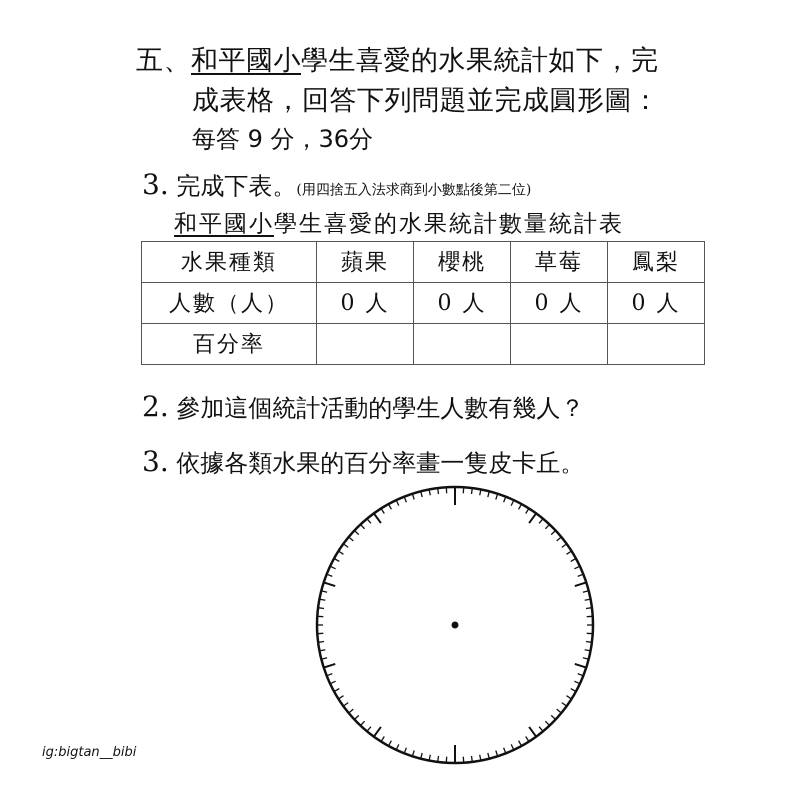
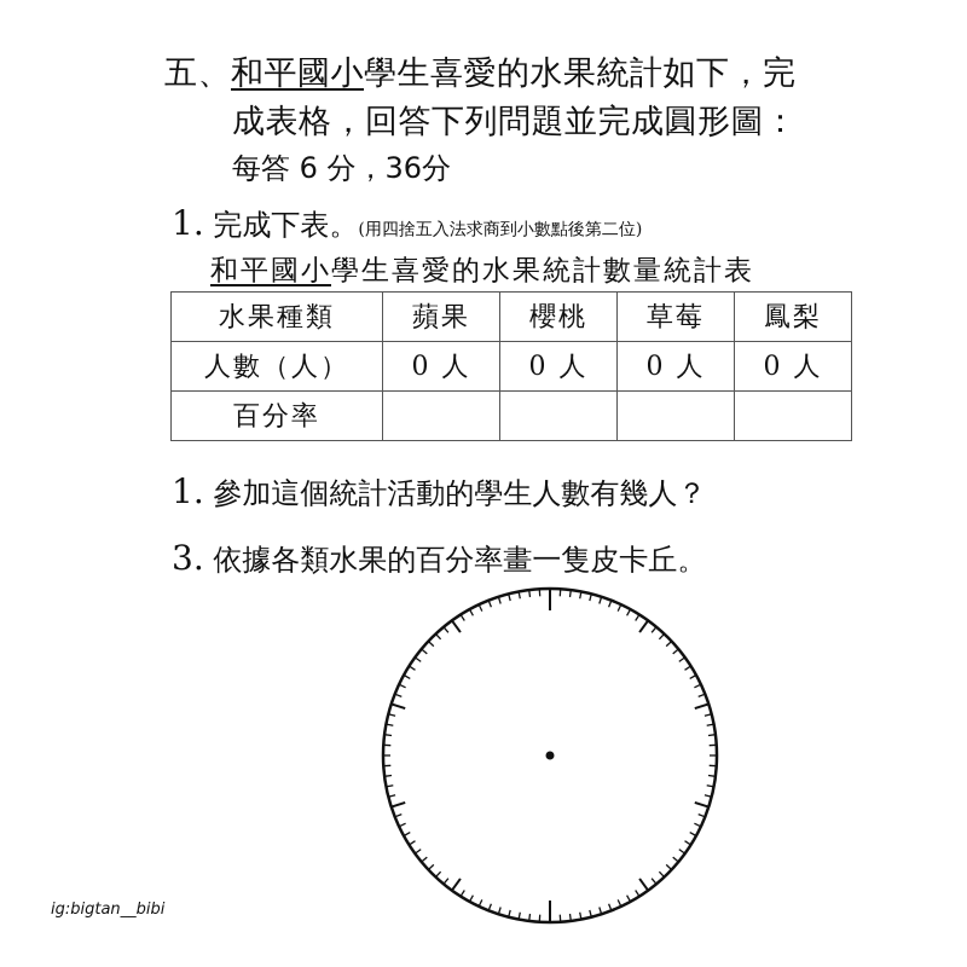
  五、和平國小學生喜愛的水果統計如下，完
  成表格，回答下列問題並完成圓形圖：
- 每答 9 分，36分
+ 每答 6 分，36分
- 3. 完成下表。(用四捨五入法求商到小數點後第二位)
+ 1. 完成下表。(用四捨五入法求商到小數點後第二位)
  和平國小學生喜愛的水果統計數量統計表
  水果種類	蘋果	櫻桃	草莓	鳳梨
  人數（人）	0 人	0 人	0 人	0 人
  百分率
- 2. 參加這個統計活動的學生人數有幾人？
+ 1. 參加這個統計活動的學生人數有幾人？
  3. 依據各類水果的百分率畫一隻皮卡丘。
  ig:bigtan__bibi
